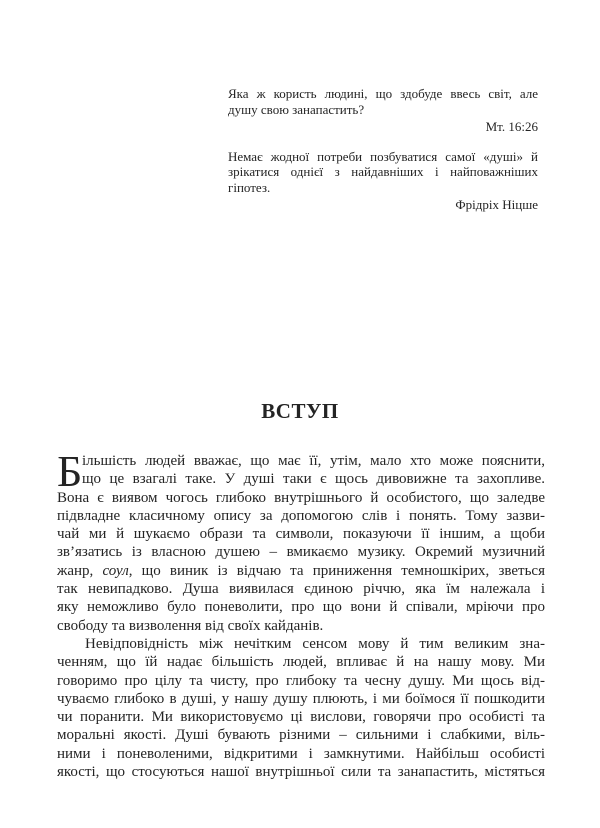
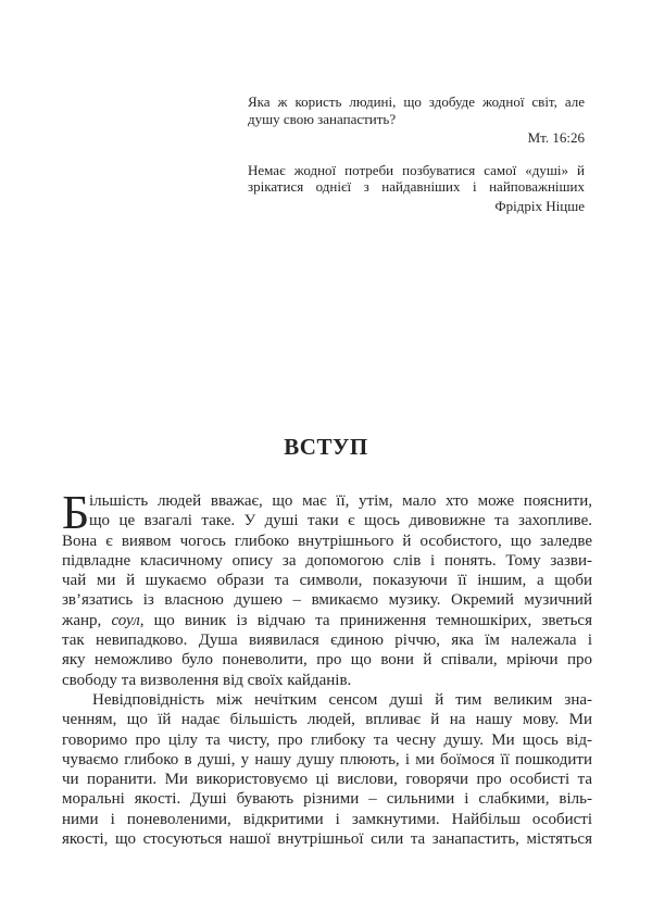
- Яка ж користь людині, що здобуде ввесь світ, але
+ Яка ж користь людині, що здобуде жодної світ, але
  душу свою занапастить?
  Мт. 16:26
  Немає жодної потреби позбуватися самої «душі» й
  зрікатися однієї з найдавніших і найповажніших
- гіпотез.
  Фрідріх Ніцше
  ВСТУП
  Б
  ільшість людей вважає, що має її, утім, мало хто може пояснити,
  що це взагалі таке. У душі таки є щось дивовижне та захопливе.
  Вона є виявом чогось глибоко внутрішнього й особистого, що заледве
  підвладне класичному опису за допомогою слів і понять. Тому зазви-
  чай ми й шукаємо образи та символи, показуючи її іншим, а щоби
  зв’язатись із власною душею – вмикаємо музику. Окремий музичний
  жанр, соул, що виник із відчаю та приниження темношкірих, зветься
  так невипадково. Душа виявилася єдиною річчю, яка їм належала і
  яку неможливо було поневолити, про що вони й співали, мріючи про
  свободу та визволення від своїх кайданів.
- Невідповідність між нечітким сенсом мову й тим великим зна-
+ Невідповідність між нечітким сенсом душі й тим великим зна-
  ченням, що їй надає більшість людей, впливає й на нашу мову. Ми
  говоримо про цілу та чисту, про глибоку та чесну душу. Ми щось від-
  чуваємо глибоко в душі, у нашу душу плюють, і ми боїмося її пошкодити
  чи поранити. Ми використовуємо ці вислови, говорячи про особисті та
  моральні якості. Душі бувають різними – сильними і слабкими, віль-
  ними і поневоленими, відкритими і замкнутими. Найбільш особисті
  якості, що стосуються нашої внутрішньої сили та занапастить, містяться
